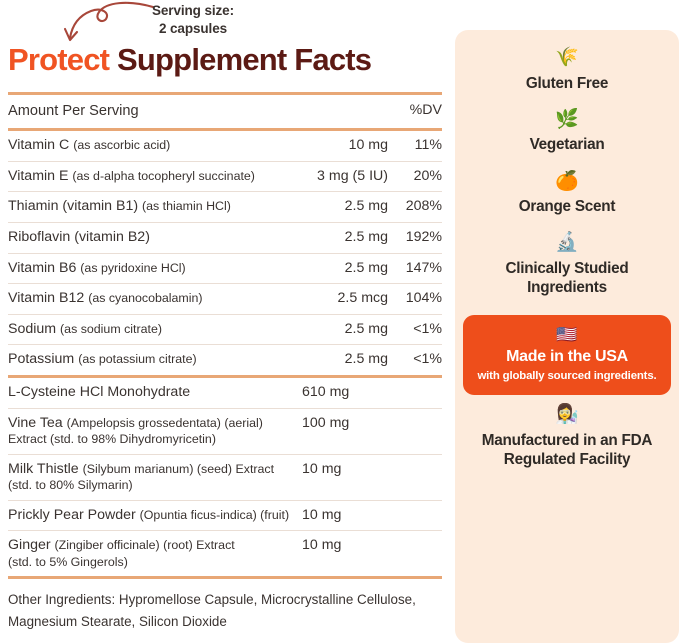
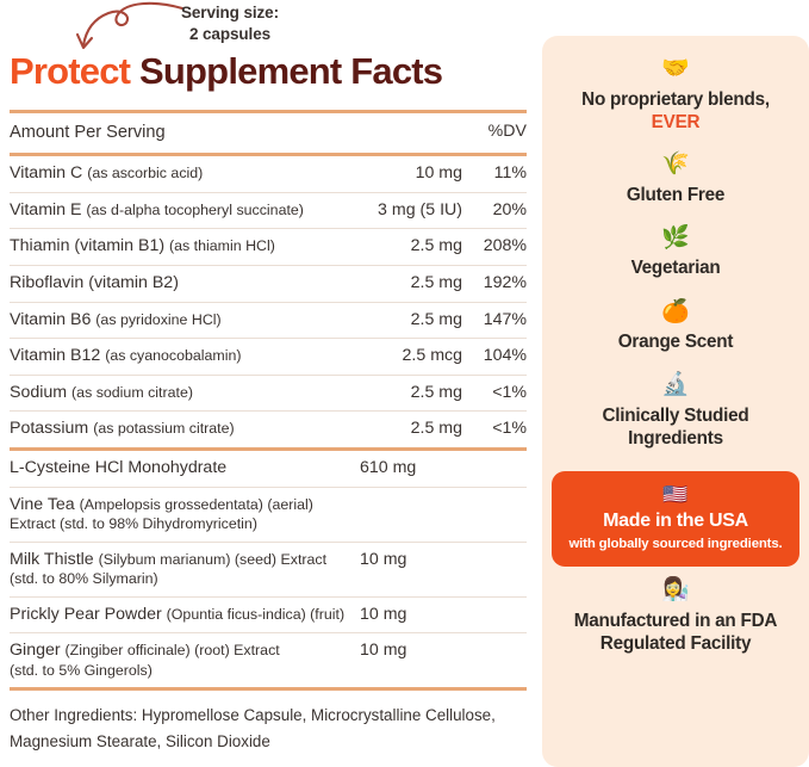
  Serving size:
  2 capsules
  Protect Supplement Facts
  Amount Per Serving
  %DV
  Vitamin C (as ascorbic acid)
  10 mg
  11%
  Vitamin E (as d-alpha tocopheryl succinate)
  3 mg (5 IU)
  20%
  Thiamin (vitamin B1) (as thiamin HCl)
  2.5 mg
  208%
  Riboflavin (vitamin B2)
  2.5 mg
  192%
  Vitamin B6 (as pyridoxine HCl)
  2.5 mg
  147%
  Vitamin B12 (as cyanocobalamin)
  2.5 mcg
  104%
  Sodium (as sodium citrate)
  2.5 mg
  <1%
  Potassium (as potassium citrate)
  2.5 mg
  <1%
  L-Cysteine HCl Monohydrate
  610 mg
  Vine Tea (Ampelopsis grossedentata) (aerial)
  Extract (std. to 98% Dihydromyricetin)
- 100 mg
  Milk Thistle (Silybum marianum) (seed) Extract
  (std. to 80% Silymarin)
  10 mg
  Prickly Pear Powder (Opuntia ficus-indica) (fruit)
  10 mg
  Ginger (Zingiber officinale) (root) Extract
  (std. to 5% Gingerols)
  10 mg
  Other Ingredients: Hypromellose Capsule, Microcrystalline Cellulose, Magnesium Stearate, Silicon Dioxide
+ 🤝
+ No proprietary blends, EVER
  🌾
  Gluten Free
  🌿
  Vegetarian
  🍊
  Orange Scent
  🔬
  Clinically Studied Ingredients
  🇺🇸
  Made in the USA
  with globally sourced ingredients.
  👩‍🔬
  Manufactured in an FDA Regulated Facility
